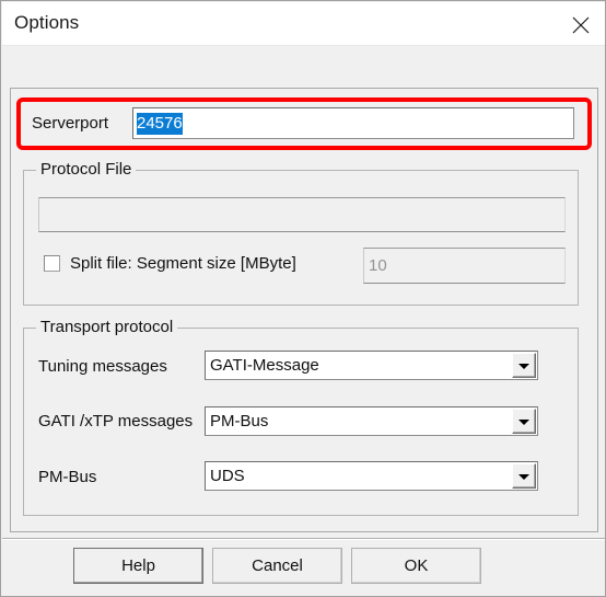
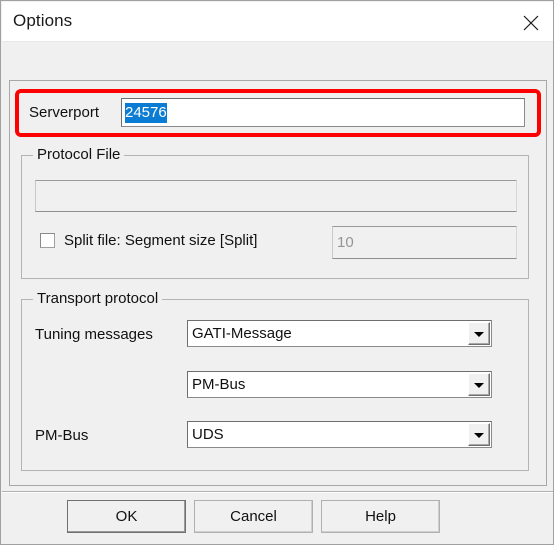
  Options
  Serverport
  24576
  Protocol File
- Split file: Segment size [MByte]
+ Split file: Segment size [Split]
  10
  Transport protocol
  Tuning messages
  GATI-Message
- GATI /xTP messages
  PM-Bus
  PM-Bus
  UDS
- Help
+ OK
  Cancel
- OK
+ Help
